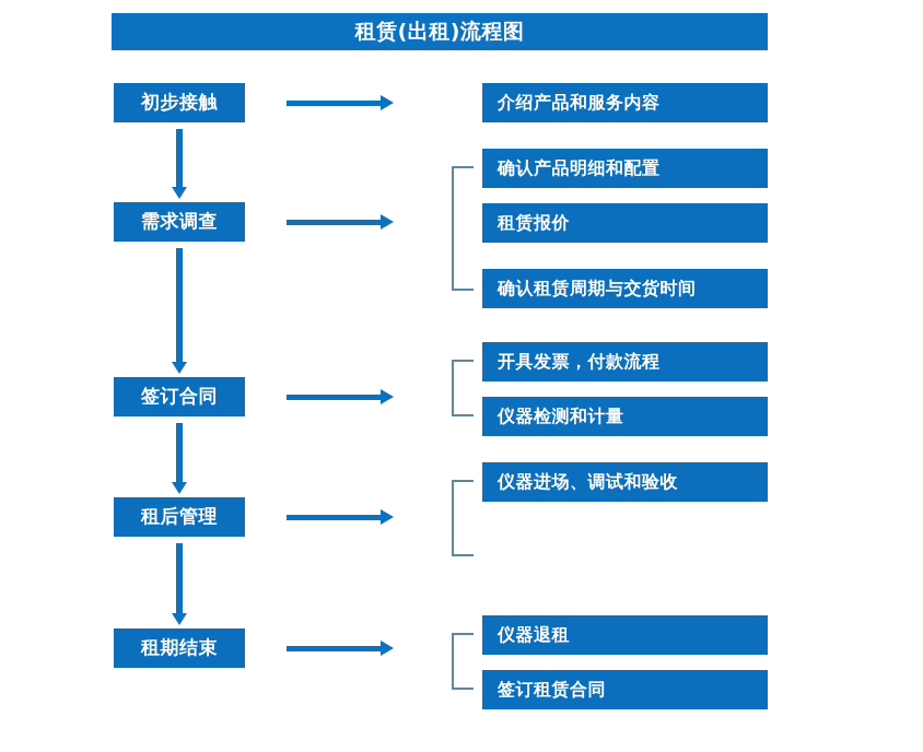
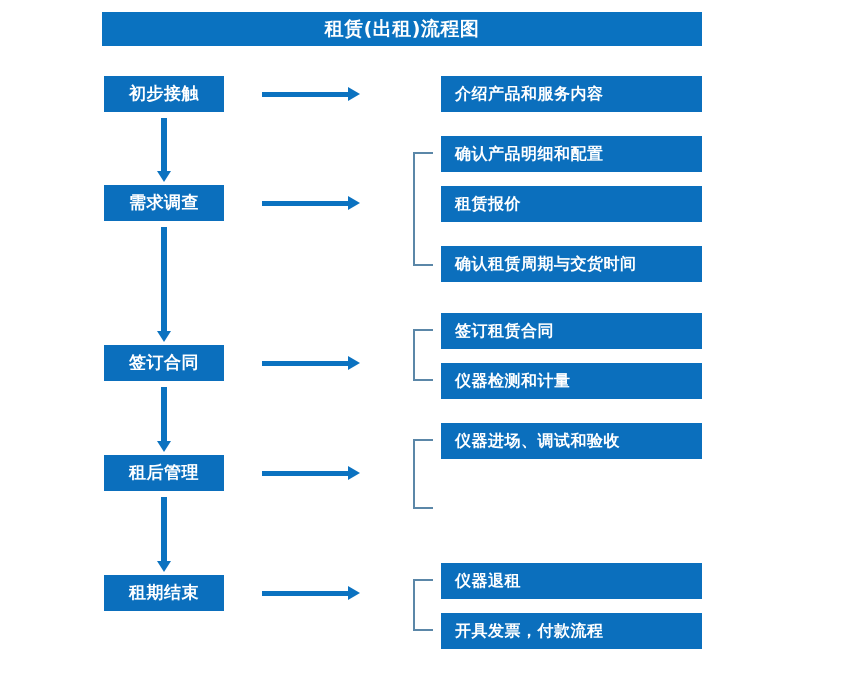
  租赁(出租)流程图
  初步接触
  需求调查
  签订合同
  租后管理
  租期结束
  介绍产品和服务内容
  确认产品明细和配置
  租赁报价
  确认租赁周期与交货时间
- 开具发票，付款流程
+ 签订租赁合同
  仪器检测和计量
  仪器进场、调试和验收
  仪器退租
- 签订租赁合同
+ 开具发票，付款流程
